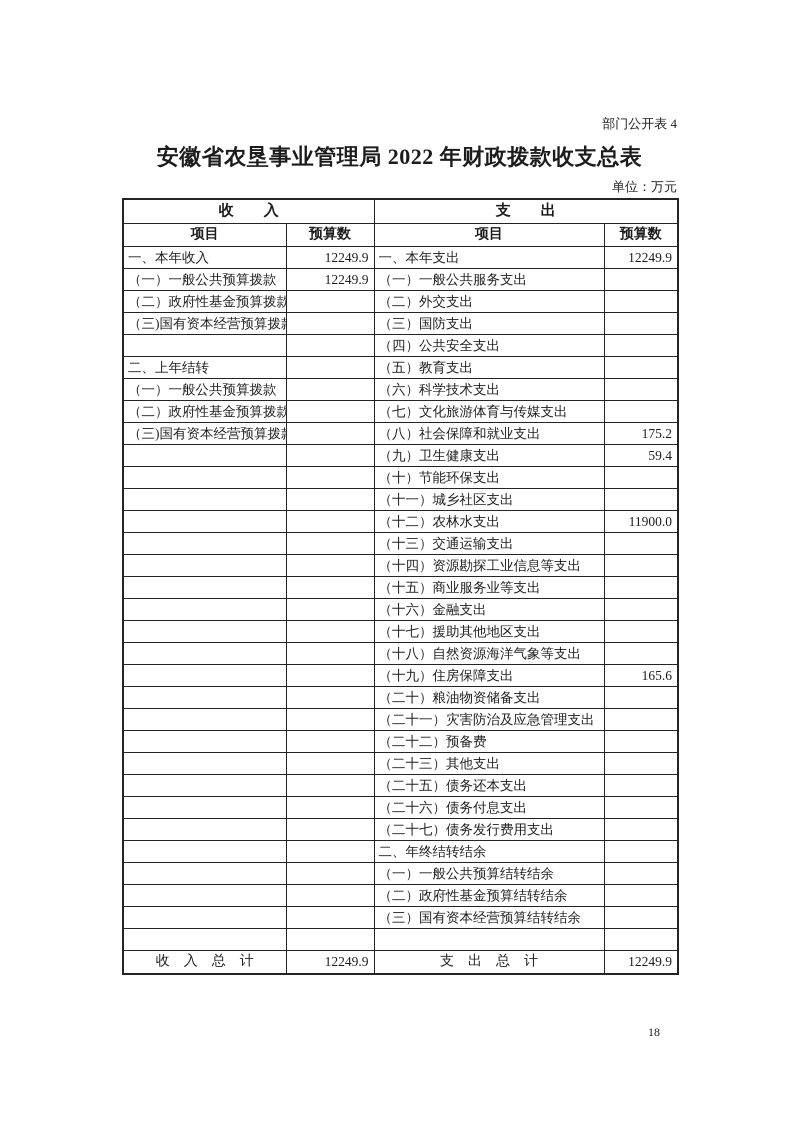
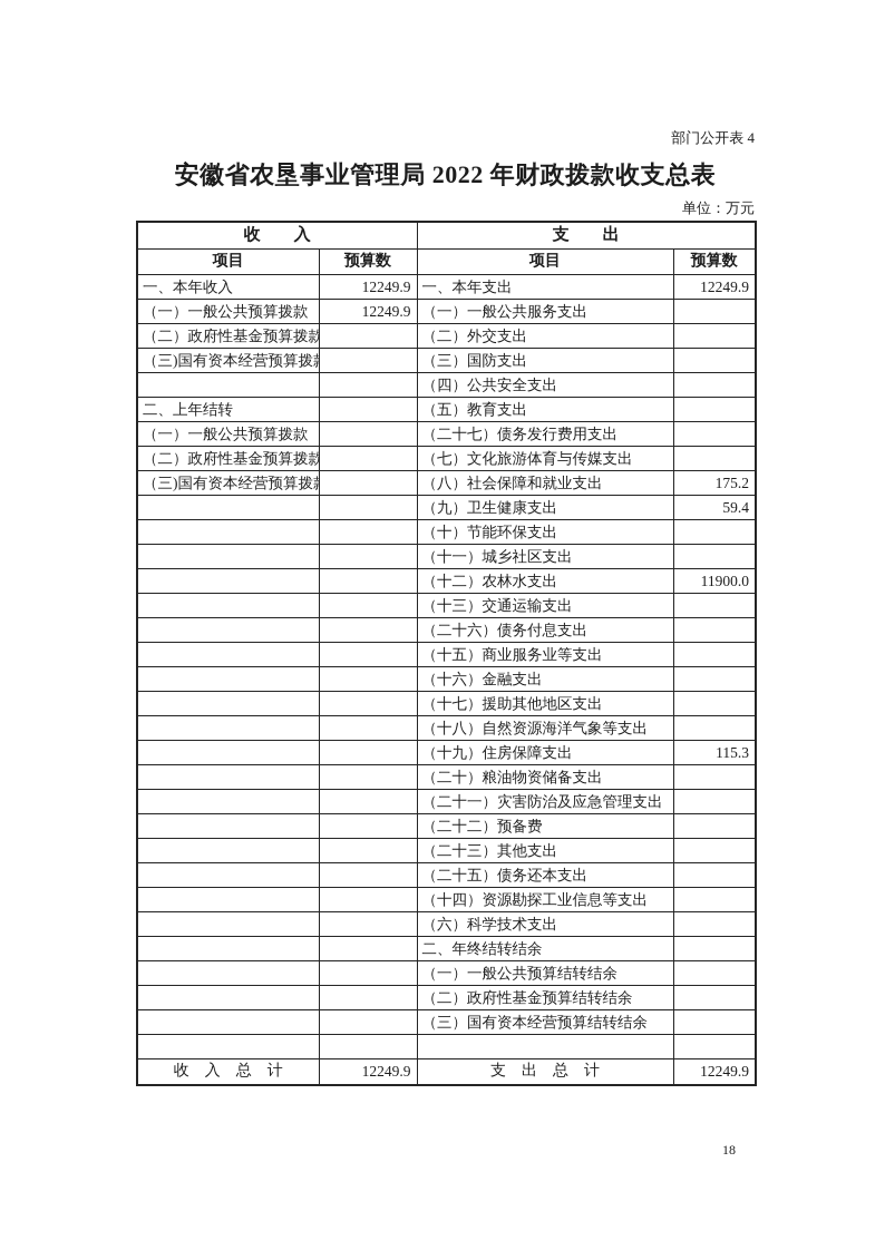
  部门公开表 4
  安徽省农垦事业管理局 2022 年财政拨款收支总表
  单位：万元
  收 入	支 出
  项目	预算数	项目	预算数
  一、本年收入	12249.9	一、本年支出	12249.9
  （一）一般公共预算拨款	12249.9	（一）一般公共服务支出
  （二）政府性基金预算拨款		（二）外交支出
  （三)国有资本经营预算拨		（三）国防支出
  		（四）公共安全支出
  二、上年结转		（五）教育支出
- （一）一般公共预算拨款		（六）科学技术支出
+ （一）一般公共预算拨款		（二十七）债务发行费用支出
  （二）政府性基金预算拨款		（七）文化旅游体育与传媒支出
  （三)国有资本经营预算拨		（八）社会保障和就业支出	175.2
  		（九）卫生健康支出	59.4
  		（十）节能环保支出
  		（十一）城乡社区支出
  		（十二）农林水支出	11900.0
  		（十三）交通运输支出
- 		（十四）资源勘探工业信息等支出
+ 		（二十六）债务付息支出
  		（十五）商业服务业等支出
  		（十六）金融支出
  		（十七）援助其他地区支出
  		（十八）自然资源海洋气象等支出
- 		（十九）住房保障支出	165.6
+ 		（十九）住房保障支出	115.3
  		（二十）粮油物资储备支出
  		（二十一）灾害防治及应急管理支出
  		（二十二）预备费
  		（二十三）其他支出
  		（二十五）债务还本支出
- 		（二十六）债务付息支出
+ 		（十四）资源勘探工业信息等支出
- 		（二十七）债务发行费用支出
+ 		（六）科学技术支出
  		二、年终结转结余
  		（一）一般公共预算结转结余
  		（二）政府性基金预算结转结余
  		（三）国有资本经营预算结转结余
  收 入 总 计	12249.9	支 出 总 计	12249.9
  18
